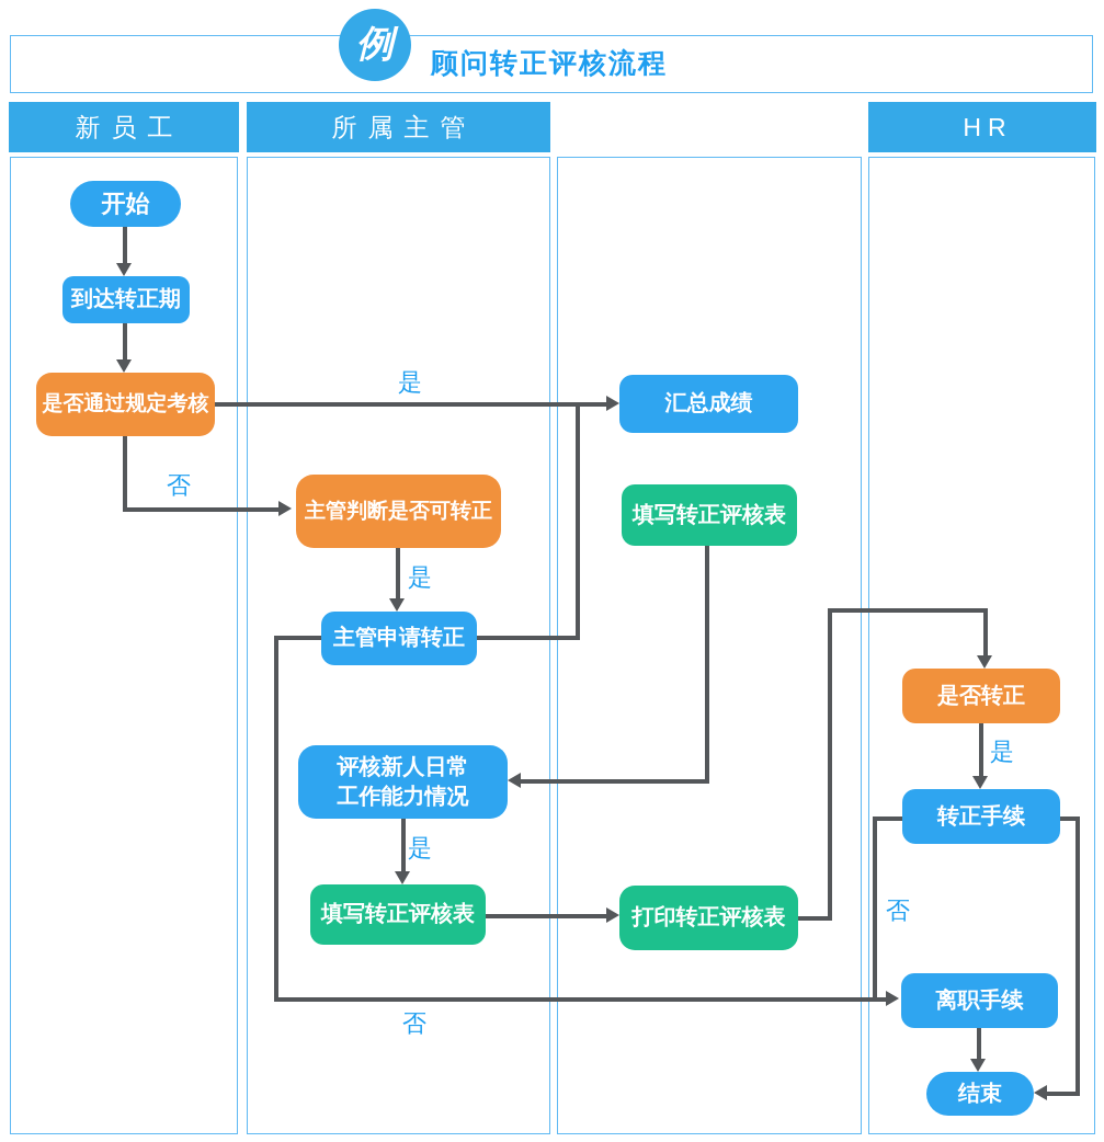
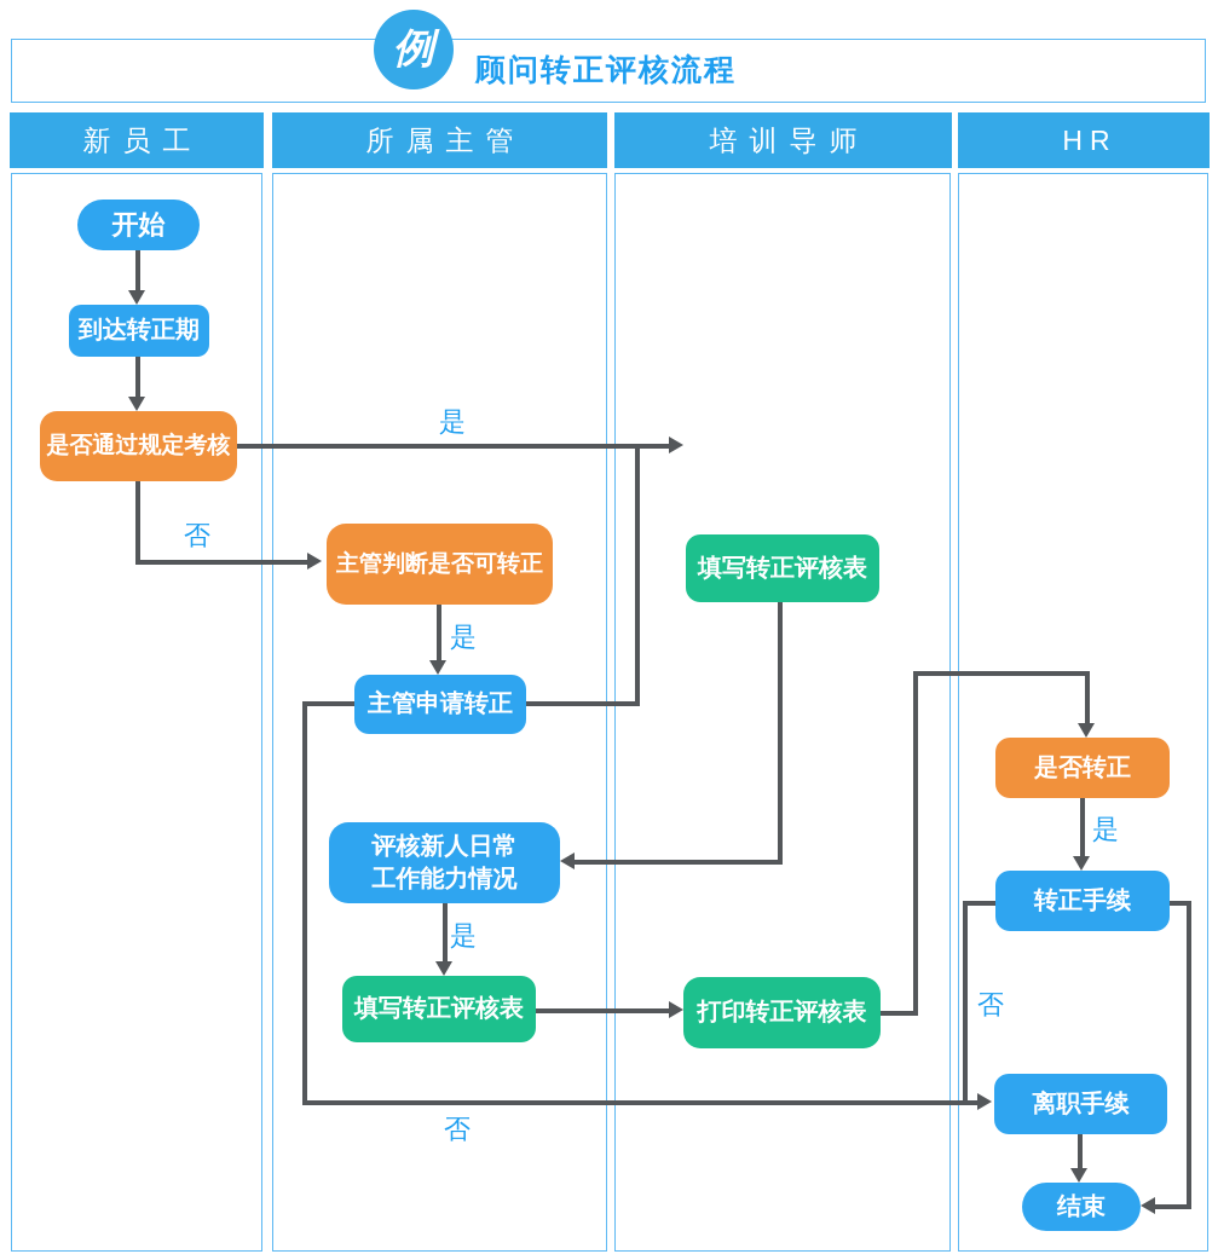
  例
  顾问转正评核流程
  新员工
  所属主管
+ 培训导师
  HR
  是
  否
  是
  是
  是
  否
  否
  开始
  到达转正期
  是否通过规定考核
  主管判断是否可转正
  主管申请转正
  评核新人日常
  工作能力情况
  填写转正评核表
- 汇总成绩
  填写转正评核表
  打印转正评核表
  是否转正
  转正手续
  离职手续
  结束
